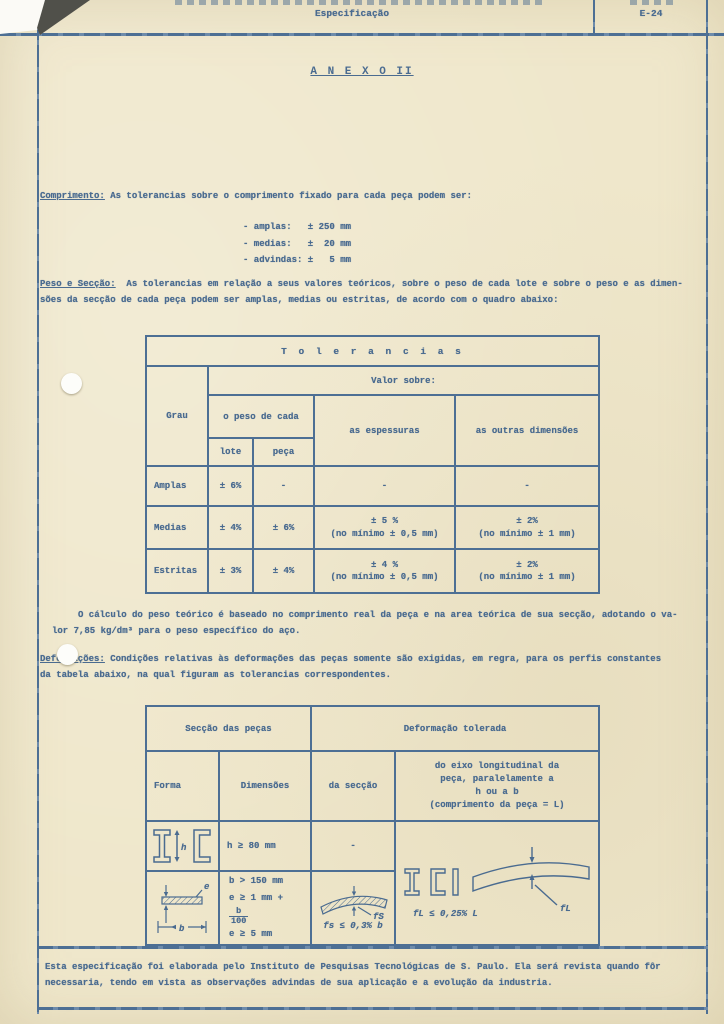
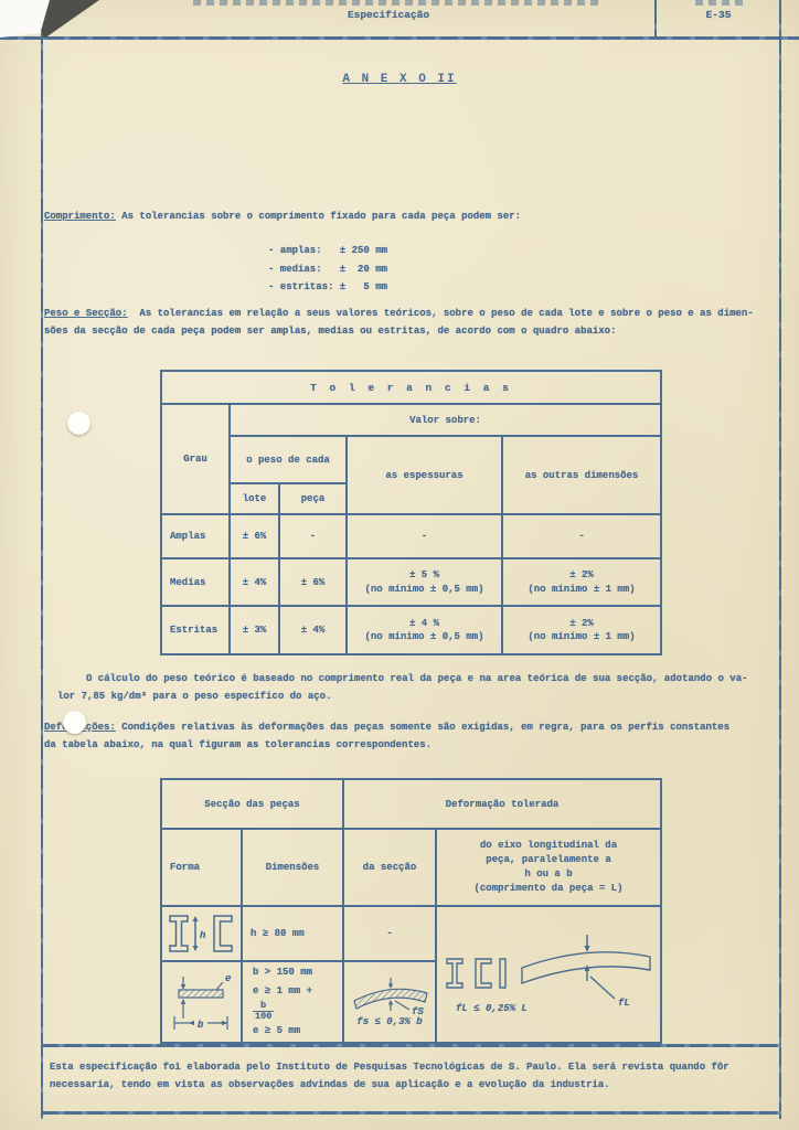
  Especificação
- E-24
+ E-35
  A N E X O II
  Comprimento: As tolerancias sobre o comprimento fixado para cada peça podem ser:
  - amplas: ± 250 mm
  - medias: ± 20 mm
- - advindas: ± 5 mm
+ - estritas: ± 5 mm
  Peso e Secção: As tolerancias em relação a seus valores teóricos, sobre o peso de cada lote e sobre o peso e as dimen-
  sões da secção de cada peça podem ser amplas, medias ou estritas, de acordo com o quadro abaixo:
  T o l e r a n c i a s
  Grau	Valor sobre:
  o peso de cada	as espessuras	as outras dimensões
  lote	peça
  Amplas	± 6%	-	-	-
  Medias	± 4%	± 6%	± 5 %(no mínimo ± 0,5 mm)	± 2%(no mínimo ± 1 mm)
  Estritas	± 3%	± 4%	± 4 %(no mínimo ± 0,5 mm)	± 2%(no mínimo ± 1 mm)
  O cálculo do peso teórico é baseado no comprimento real da peça e na area teórica de sua secção, adotando o va-
  lor 7,85 kg/dm³ para o peso específico do aço.
  Defções: Condições relativas às deformações das peças somente são exigidas, em regra, para os perfis constantes
  da tabela abaixo, na qual figuram as tolerancias correspondentes.
  Secção das peças	Deformação tolerada
  Forma	Dimensões	da secção	do eixo longitudinal da peça, paralelamente a h ou a b (comprimento da peça = L)
  h	h ≥ 80 mm	-	fL fL ≤ 0,25% L
  e b	b > 150 mm e ≥ 1 mm + b100 e ≥ 5 mm	fS fs ≤ 0,3% b
  Esta especificação foi elaborada pelo Instituto de Pesquisas Tecnológicas de S. Paulo. Ela será revista quando fôr
  necessaria, tendo em vista as observações advindas de sua aplicação e a evolução da industria.
